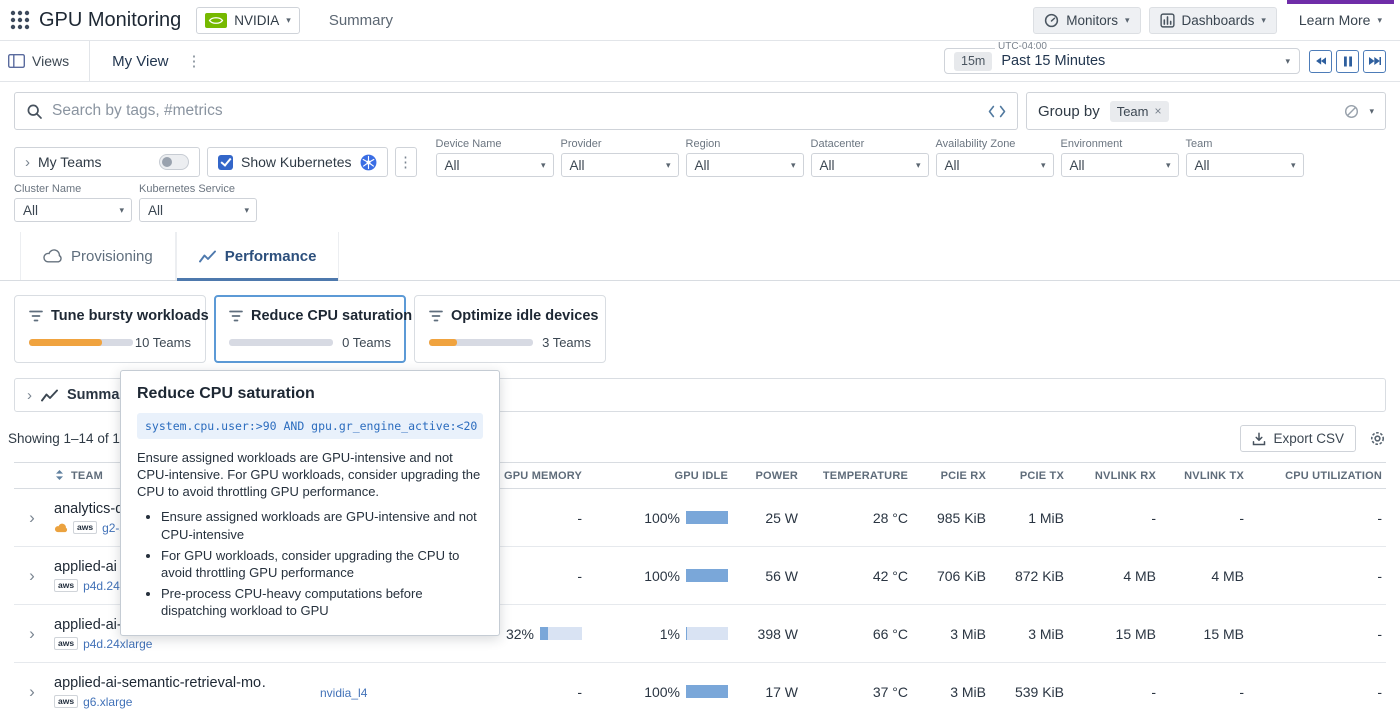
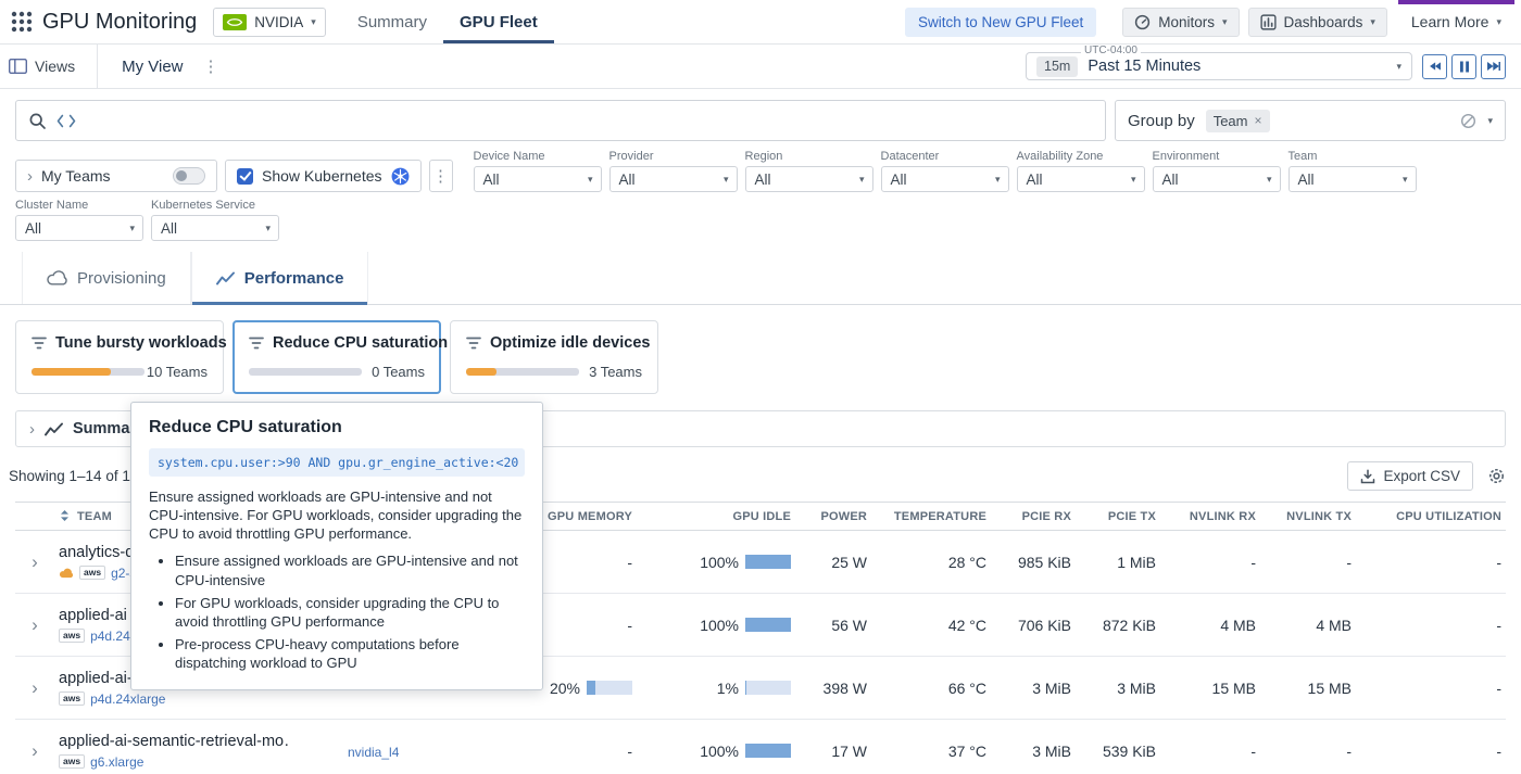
  GPU Monitoring
  NVIDIA
  ▾
  Summary
+ GPU Fleet
+ Switch to New GPU Fleet
  Monitors
  ▾
  Dashboards
  ▾
  Learn More
  ▾
  Views
  My View
  ⋮
  UTC-04:00
  15m
  Past 15 Minutes
  ▾
- Search by tags, #metrics
  Group by
  Team
  ×
  ▾
  ›
  My Teams
  Show Kubernetes
  ⋮
  Device Name
  All
  ▾
  Provider
  All
  ▾
  Region
  All
  ▾
  Datacenter
  All
  ▾
  Availability Zone
  All
  ▾
  Environment
  All
  ▾
  Team
  All
  ▾
  Cluster Name
  All
  ▾
  Kubernetes Service
  All
  ▾
  Provisioning
  Performance
  Tune bursty workloads
  10 Teams
  Reduce CPU saturation
  0 Teams
  Optimize idle devices
  3 Teams
  ›
  Summa
  Showing 1–14 of 1
  Export CSV
  	TEAM		GPU MEMORY	GPU IDLE	POWER	TEMPERATURE	PCIE RX	PCIE TX	NVLINK RX	NVLINK TX	CPU UTILIZATION
  ›	analytics-aws g2-		-	100%	25 W	28 °C	985 KiB	1 MiB	-	-	-
  ›	applied-aiaws p4d.24		-	100%	56 W	42 °C	706 KiB	872 KiB	4 MB	4 MB	-
- ›	applied-aiaws p4d.24xlarge		32%	1%	398 W	66 °C	3 MiB	3 MiB	15 MB	15 MB	-
+ ›	applied-aiaws p4d.24xlarge		20%	1%	398 W	66 °C	3 MiB	3 MiB	15 MB	15 MB	-
  ›	applied-ai-semantic-retrieval-moaws g6.xlarge	nvidia_l4	-	100%	17 W	37 °C	3 MiB	539 KiB	-	-	-
  Reduce CPU saturation
  system.cpu.user:>90 AND gpu.gr_engine_active:<20
  Ensure assigned workloads are GPU-intensive and not CPU-intensive. For GPU workloads, consider upgrading the CPU to avoid throttling GPU performance.
  Ensure assigned workloads are GPU-intensive and not CPU-intensive
  For GPU workloads, consider upgrading the CPU to avoid throttling GPU performance
  Pre-process CPU-heavy computations before dispatching workload to GPU
